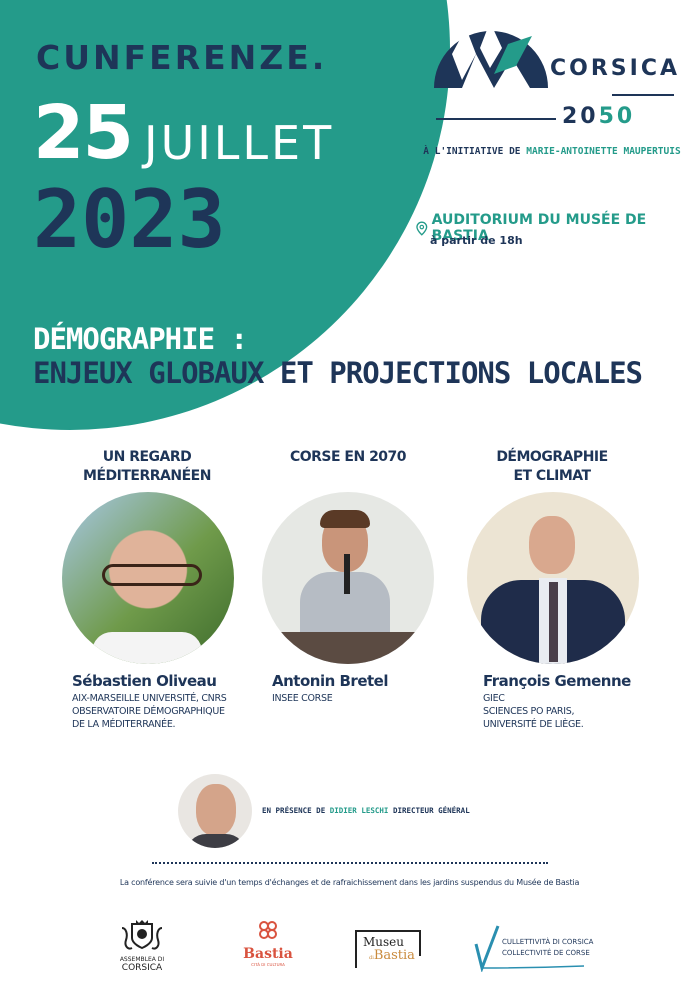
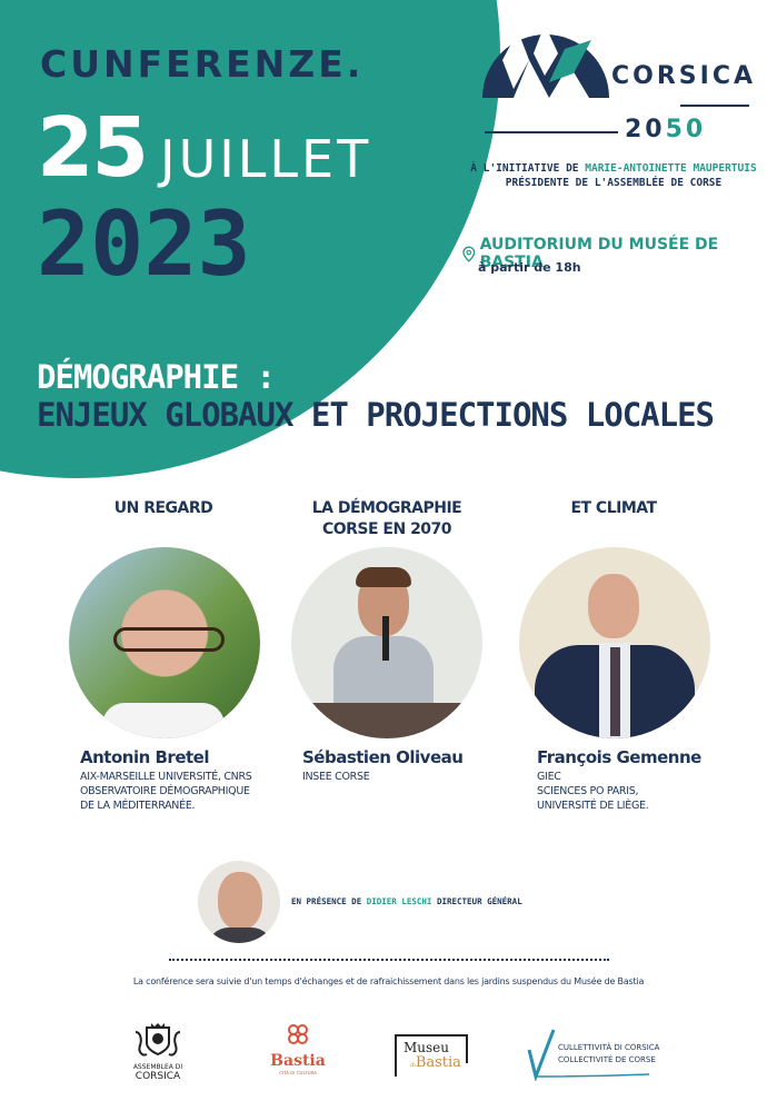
  CUNFERENZE.
  25
  JUILLET
  2023
  CORSICA
  2050
  À L'INITIATIVE DE MARIE-ANTOINETTE MAUPERTUIS
+ PRÉSIDENTE DE L'ASSEMBLÉE DE CORSE
  AUDITORIUM DU MUSÉE DE BASTIA
  à partir de 18h
  DÉMOGRAPHIE :
  ENJEUX GLOBAUX ET PROJECTIONS LOCALES
  UN REGARD
- MÉDITERRANÉEN
- Sébastien Oliveau
+ Antonin Bretel
  AIX-MARSEILLE UNIVERSITÉ, CNRS
  OBSERVATOIRE DÉMOGRAPHIQUE
  DE LA MÉDITERRANÉE.
+ LA DÉMOGRAPHIE
  CORSE EN 2070
- Antonin Bretel
+ Sébastien Oliveau
  INSEE CORSE
- DÉMOGRAPHIE
  ET CLIMAT
  François Gemenne
  GIEC
  SCIENCES PO PARIS,
  UNIVERSITÉ DE LIÈGE.
  EN PRÉSENCE DE DIDIER LESCHI DIRECTEUR GÉNÉRAL
  La conférence sera suivie d'un temps d'échanges et de rafraichissement dans les jardins suspendus du Musée de Bastia
  CORSICA
  Bastia
  Museu
  Bastia
  CULLETTIVITÀ DI CORSICA
  COLLECTIVITÉ DE CORSE
